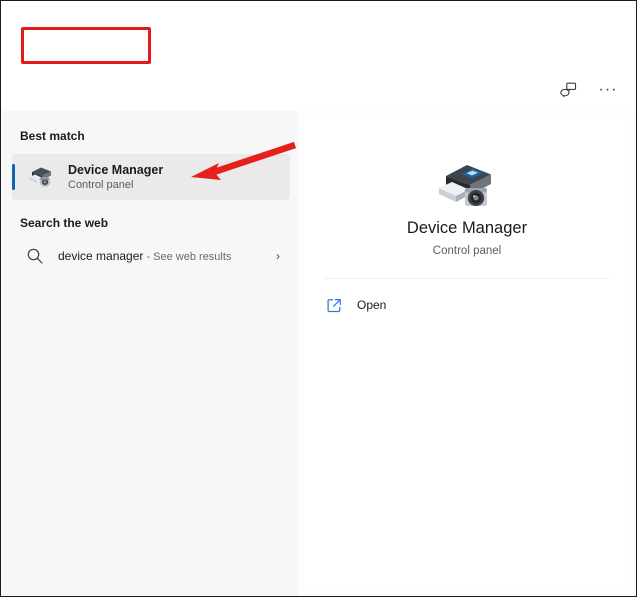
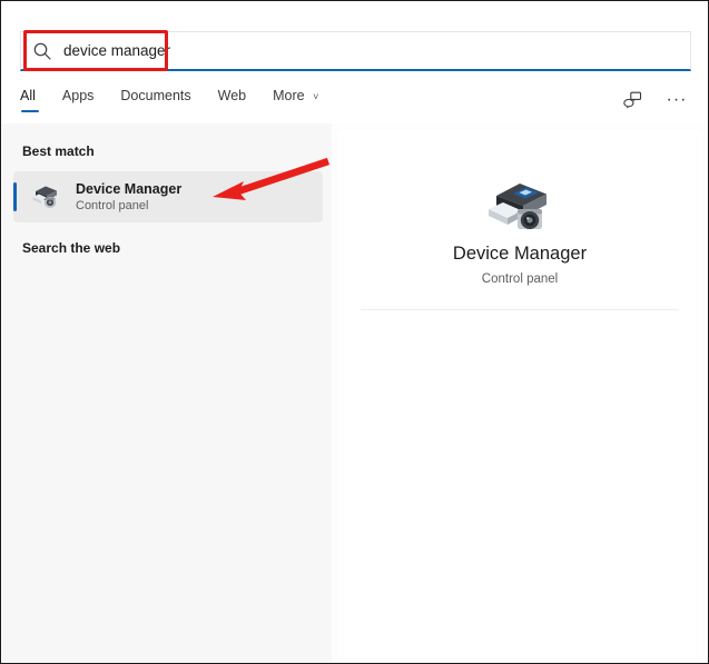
+ device manager
+ All
+ Apps
+ Documents
+ Web
+ More ˅
  ···
  Best match
  Device Manager
  Control panel
  Search the web
- device manager - See web results
- ›
  Device Manager
  Control panel
- Open
